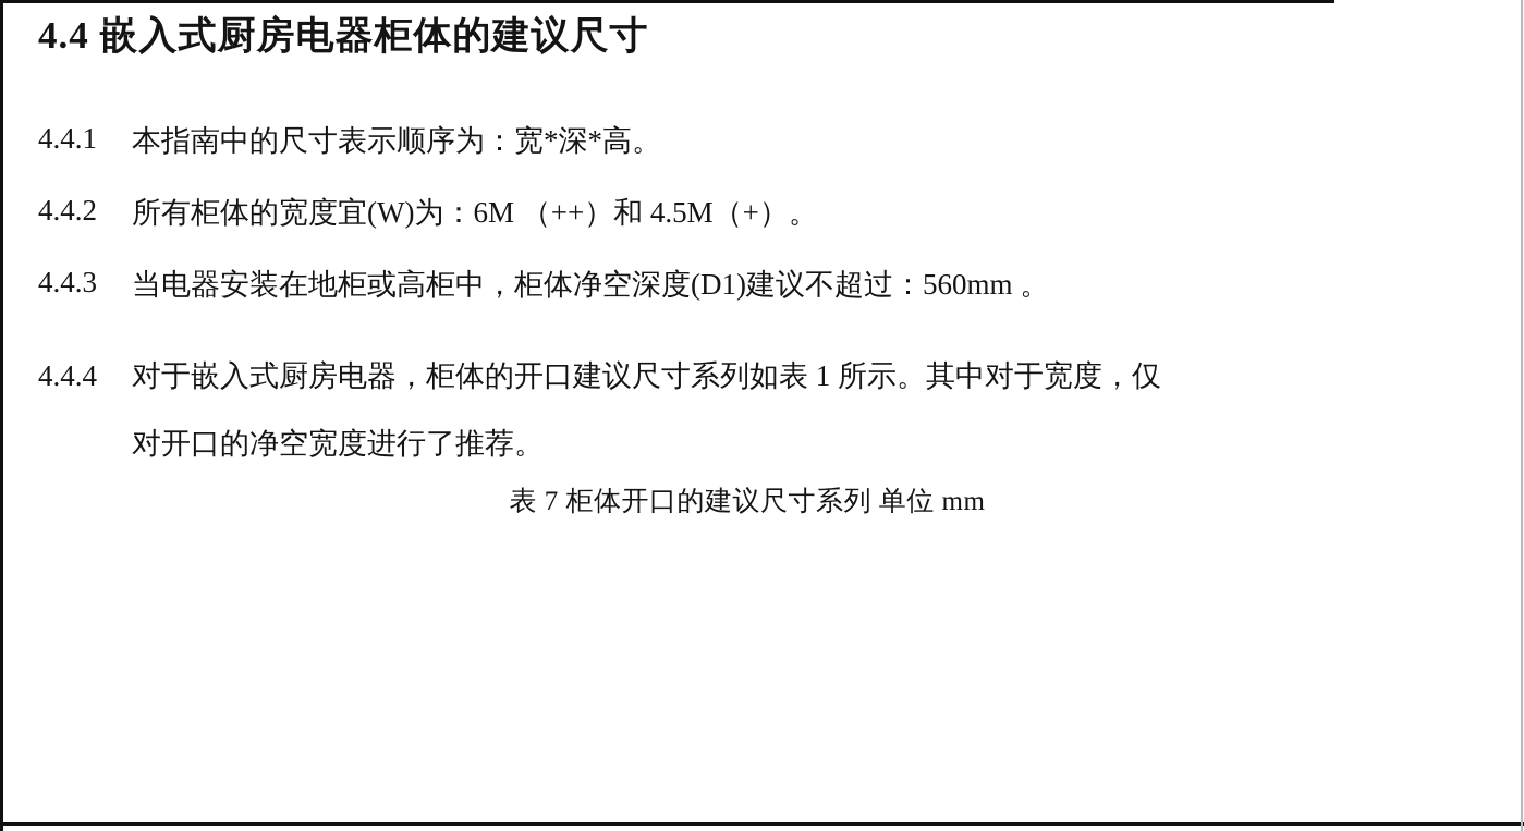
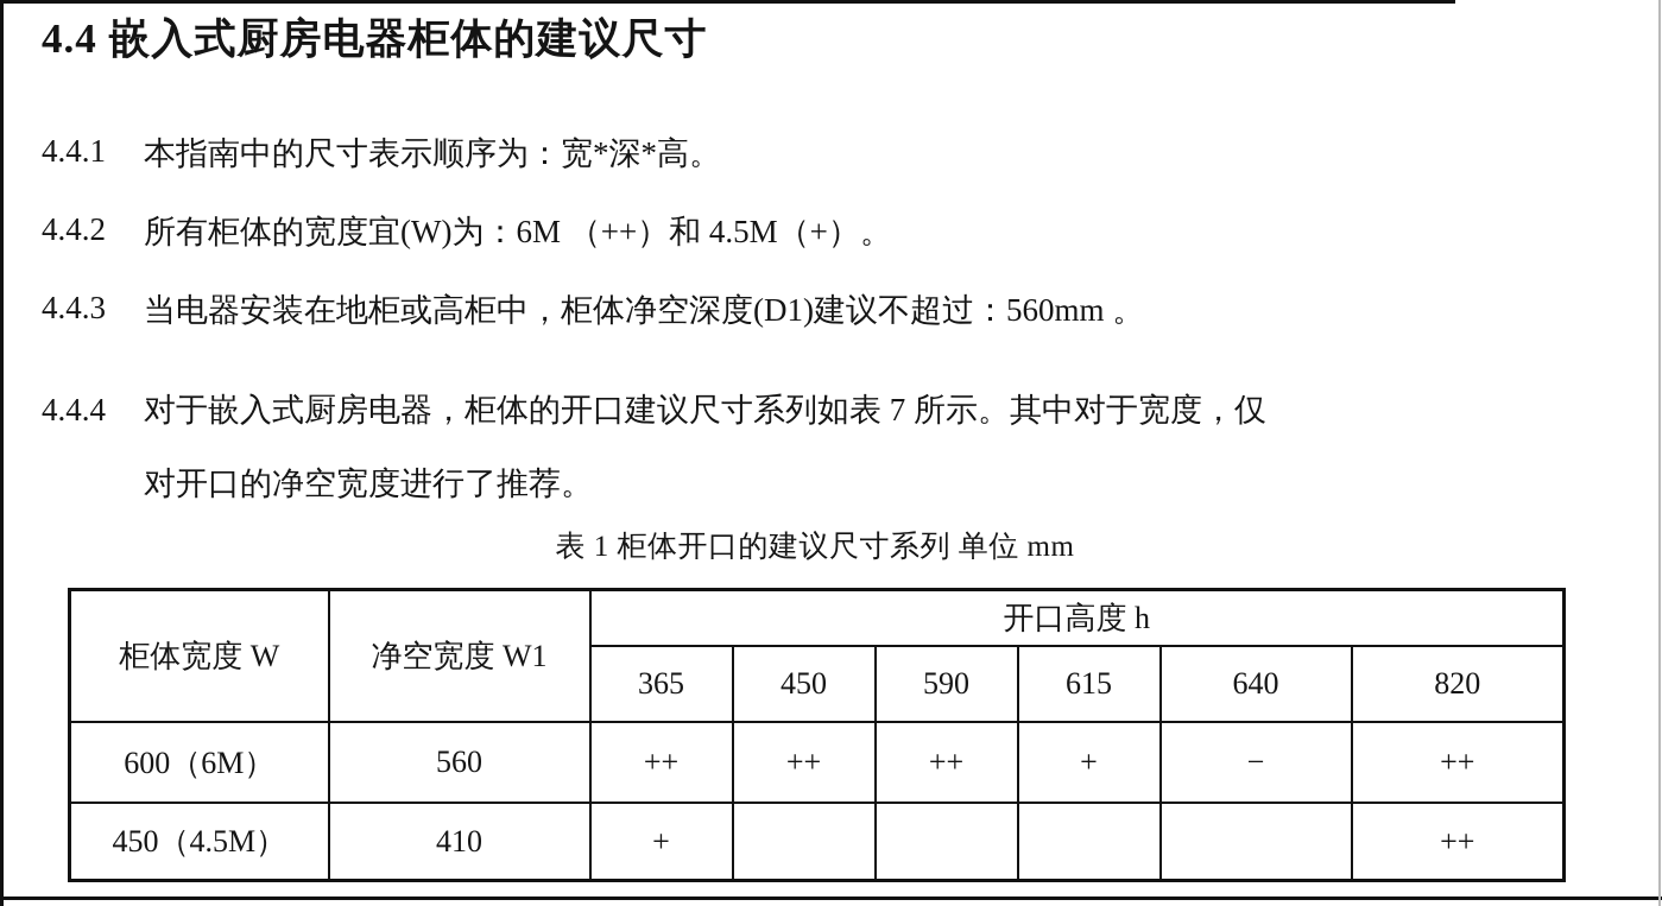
  4.4 嵌入式厨房电器柜体的建议尺寸
  4.4.1
  本指南中的尺寸表示顺序为：宽*深*高。
  4.4.2
  所有柜体的宽度宜(W)为：6M （++）和 4.5M（+）。
  4.4.3
  当电器安装在地柜或高柜中，柜体净空深度(D1)建议不超过：560mm 。
  4.4.4
- 对于嵌入式厨房电器，柜体的开口建议尺寸系列如表 1 所示。其中对于宽度，仅
+ 对于嵌入式厨房电器，柜体的开口建议尺寸系列如表 7 所示。其中对于宽度，仅
  对开口的净空宽度进行了推荐。
- 表 7 柜体开口的建议尺寸系列 单位 mm
+ 表 1 柜体开口的建议尺寸系列 单位 mm
+ 柜体宽度 W	净空宽度 W1	开口高度 h
+ 365	450	590	615	640	820
+ 600（6M）	560	++	++	++	+	−	++
+ 450（4.5M）	410	+					++
